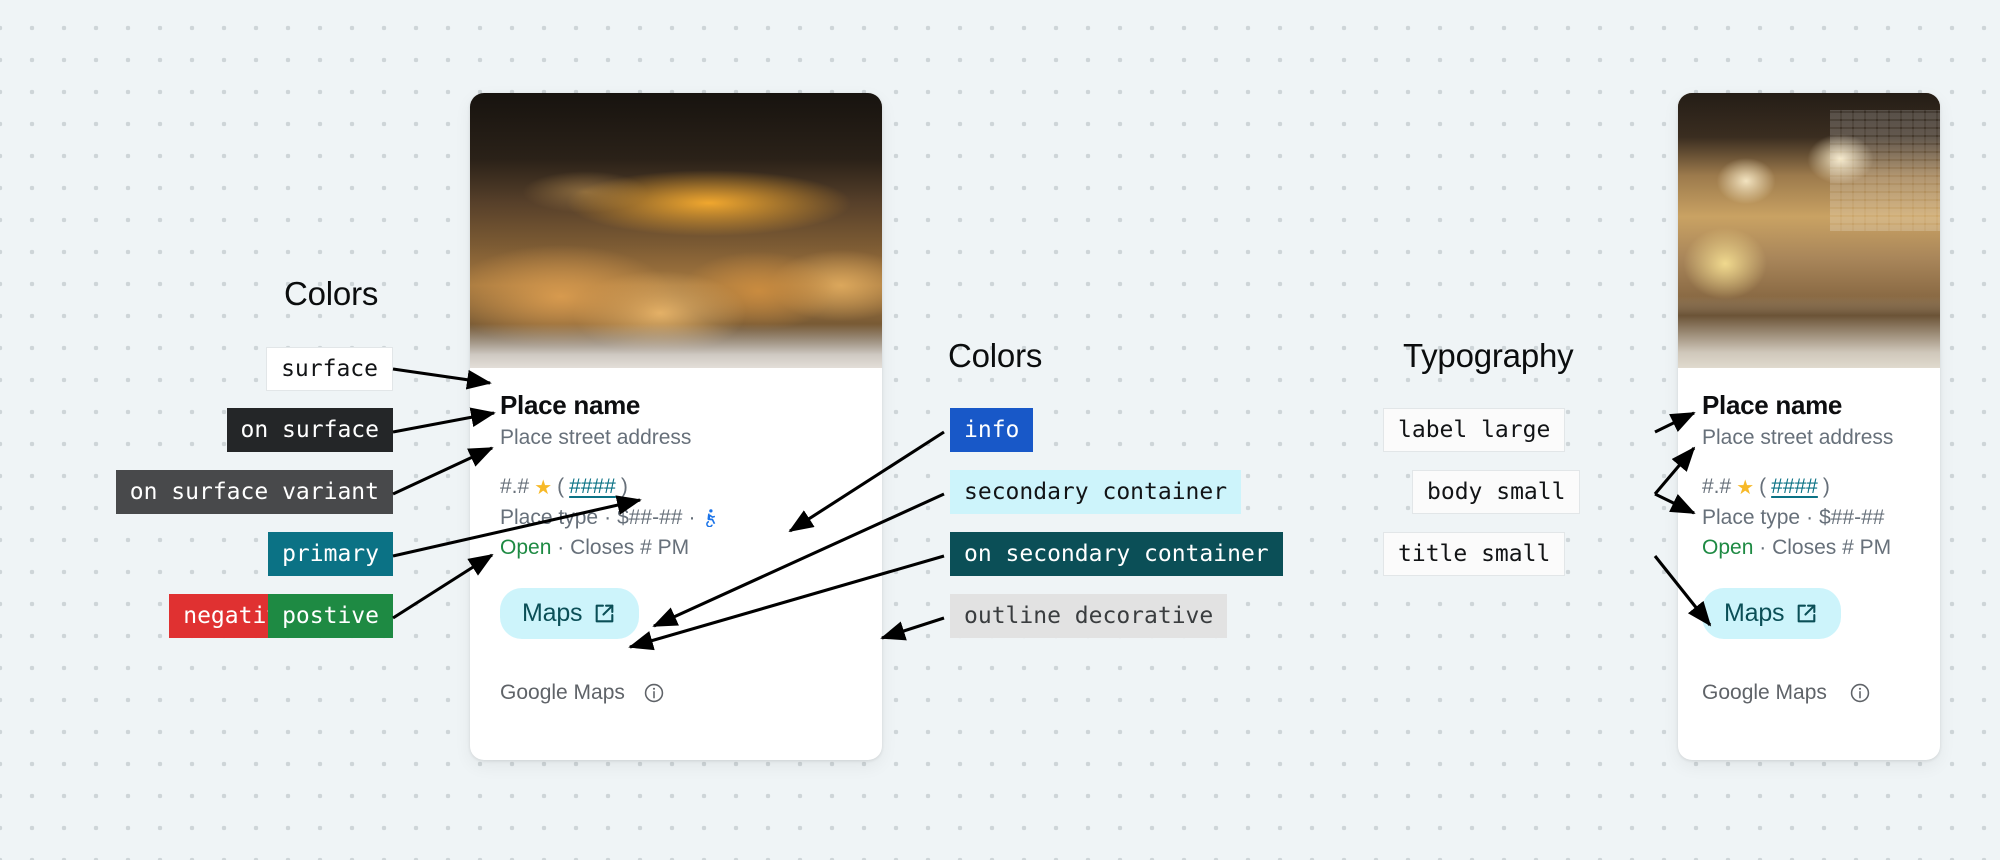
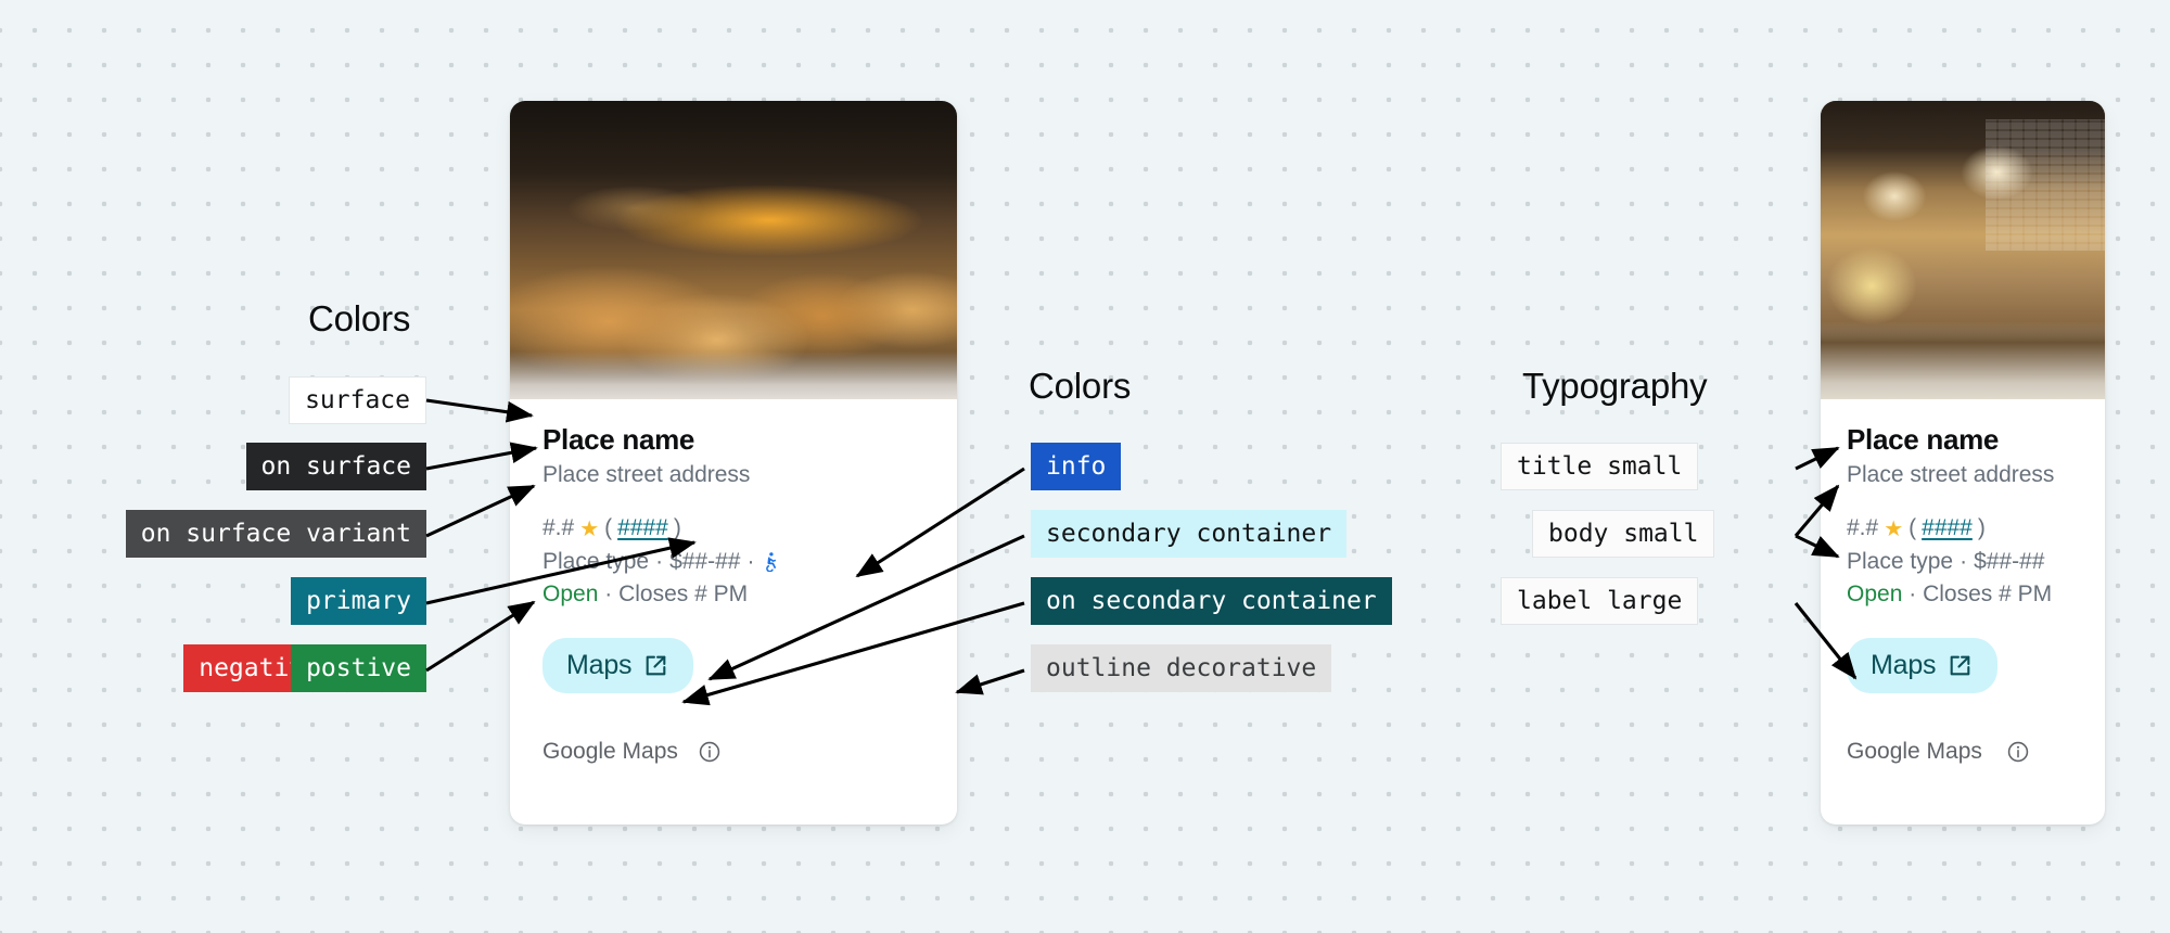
  Colors
  Colors
  Typography
  surface
  on surface
  on surface variant
  primary
  negati
  postive
  info
  secondary container
  on secondary container
  outline decorative
- label large
+ title small
  body small
- title small
+ label large
  Place name
  Place street address
  #.#
  ★
  (
  ####
  )
  Placepe
  ·
  $##-##
  ·
  Open · Closes # PM
  Maps
  Google Maps
  Place name
  Place street address
  #.#
  ★
  (
  ####
  )
  Place type
  ·
  $##-##
  Open · Closes # PM
  Maps
  Google Maps
